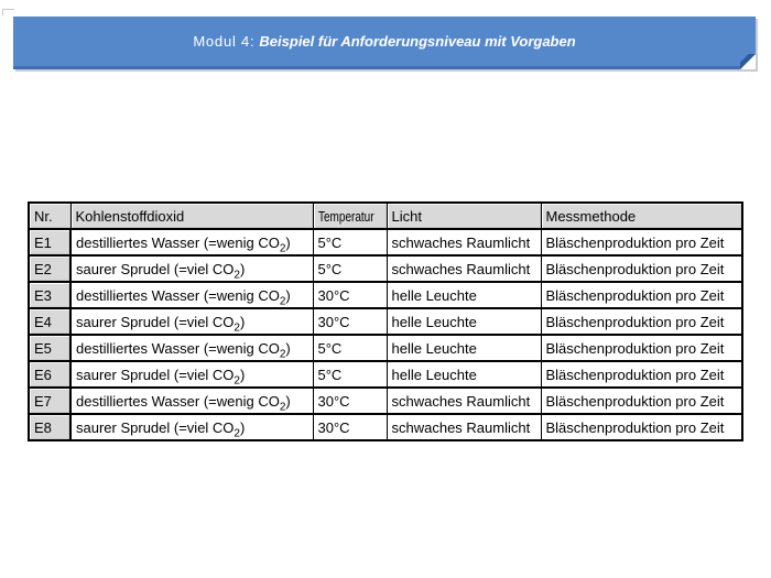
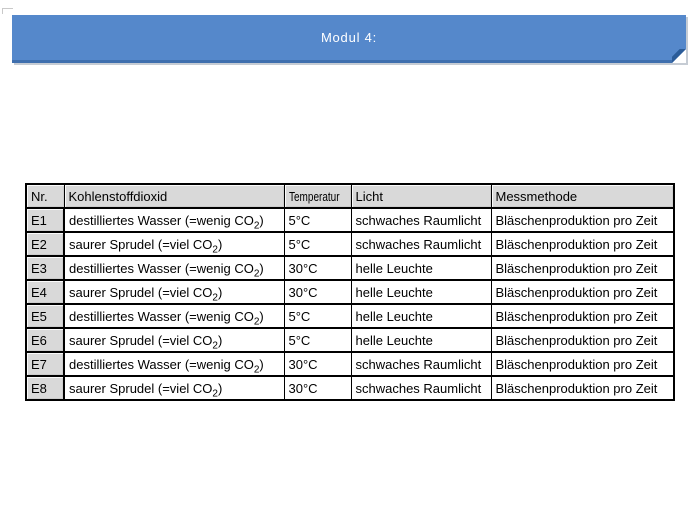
  Modul 4:
- Beispiel für Anforderungsniveau mit Vorgaben
  Nr.	Kohlenstoffdioxid	Temperatur	Licht	Messmethode
  E1	destilliertes Wasser (=wenig CO2)	5°C	schwaches Raumlicht	Bläschenproduktion pro Zeit
  E2	saurer Sprudel (=viel CO2)	5°C	schwaches Raumlicht	Bläschenproduktion pro Zeit
  E3	destilliertes Wasser (=wenig CO2)	30°C	helle Leuchte	Bläschenproduktion pro Zeit
  E4	saurer Sprudel (=viel CO2)	30°C	helle Leuchte	Bläschenproduktion pro Zeit
  E5	destilliertes Wasser (=wenig CO2)	5°C	helle Leuchte	Bläschenproduktion pro Zeit
  E6	saurer Sprudel (=viel CO2)	5°C	helle Leuchte	Bläschenproduktion pro Zeit
  E7	destilliertes Wasser (=wenig CO2)	30°C	schwaches Raumlicht	Bläschenproduktion pro Zeit
  E8	saurer Sprudel (=viel CO2)	30°C	schwaches Raumlicht	Bläschenproduktion pro Zeit
